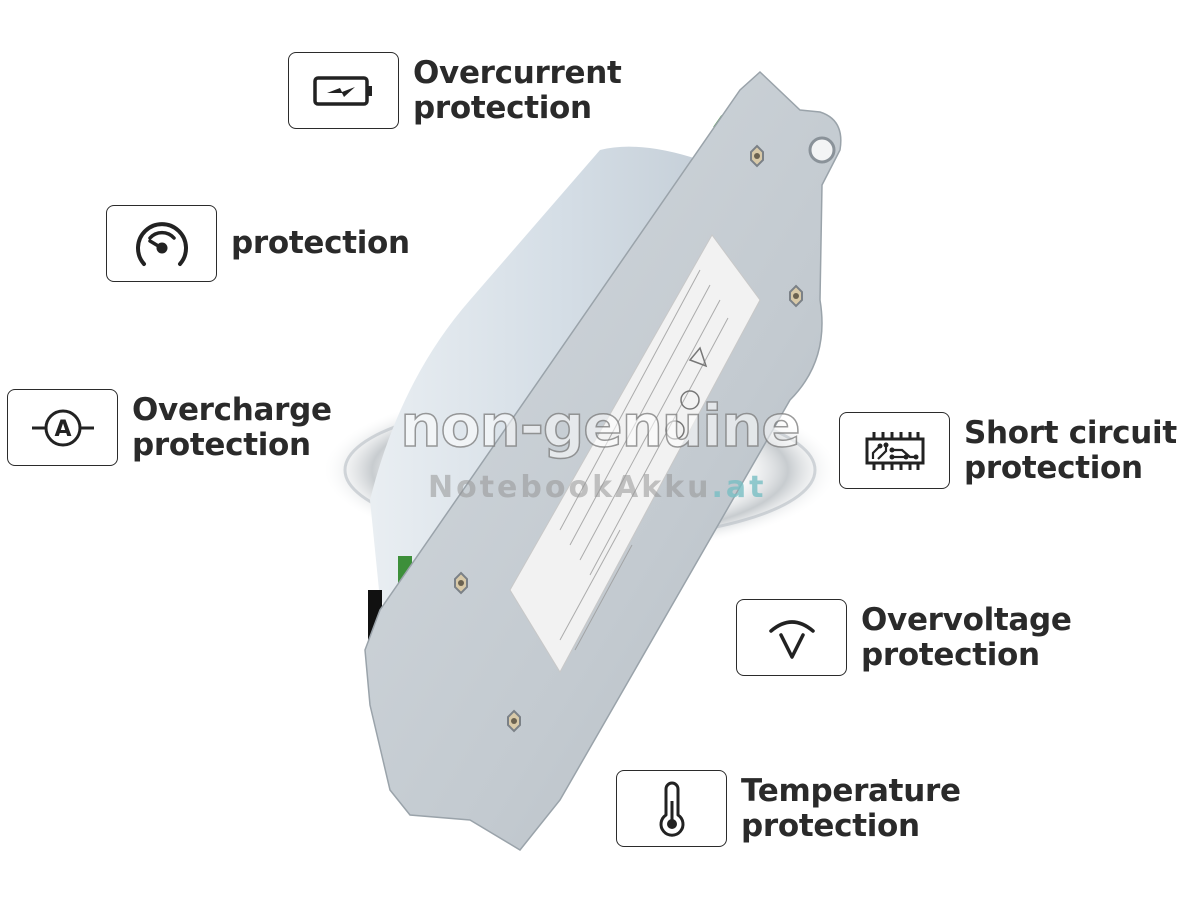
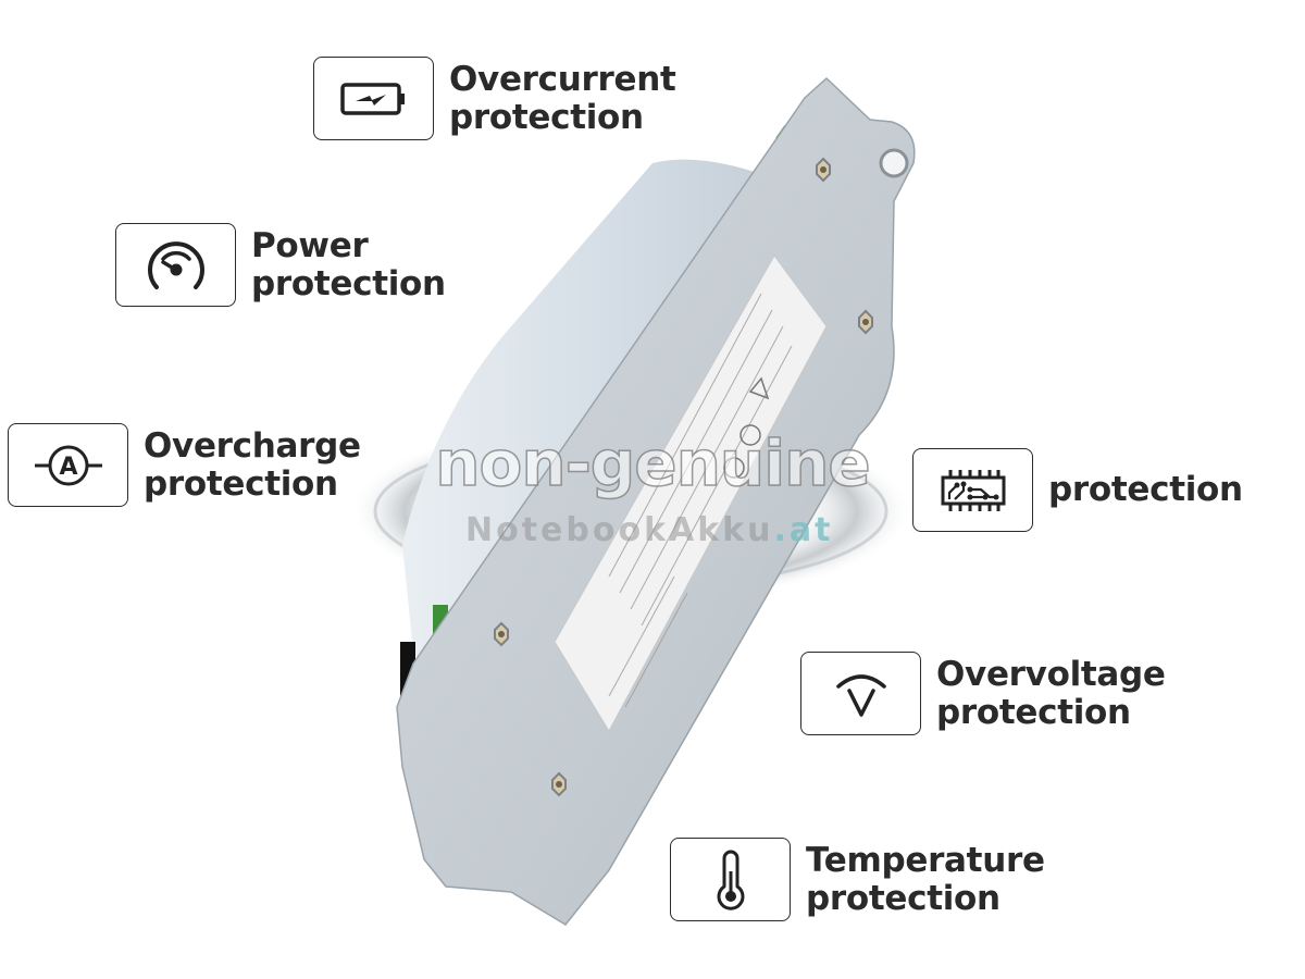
  non-genuine
  NotebookAkku.at
  Overcurrent
  protection
+ Power
  protection
  A
  Overcharge
  protection
- Short circuit
  protection
  Overvoltage
  protection
  Temperature
  protection
